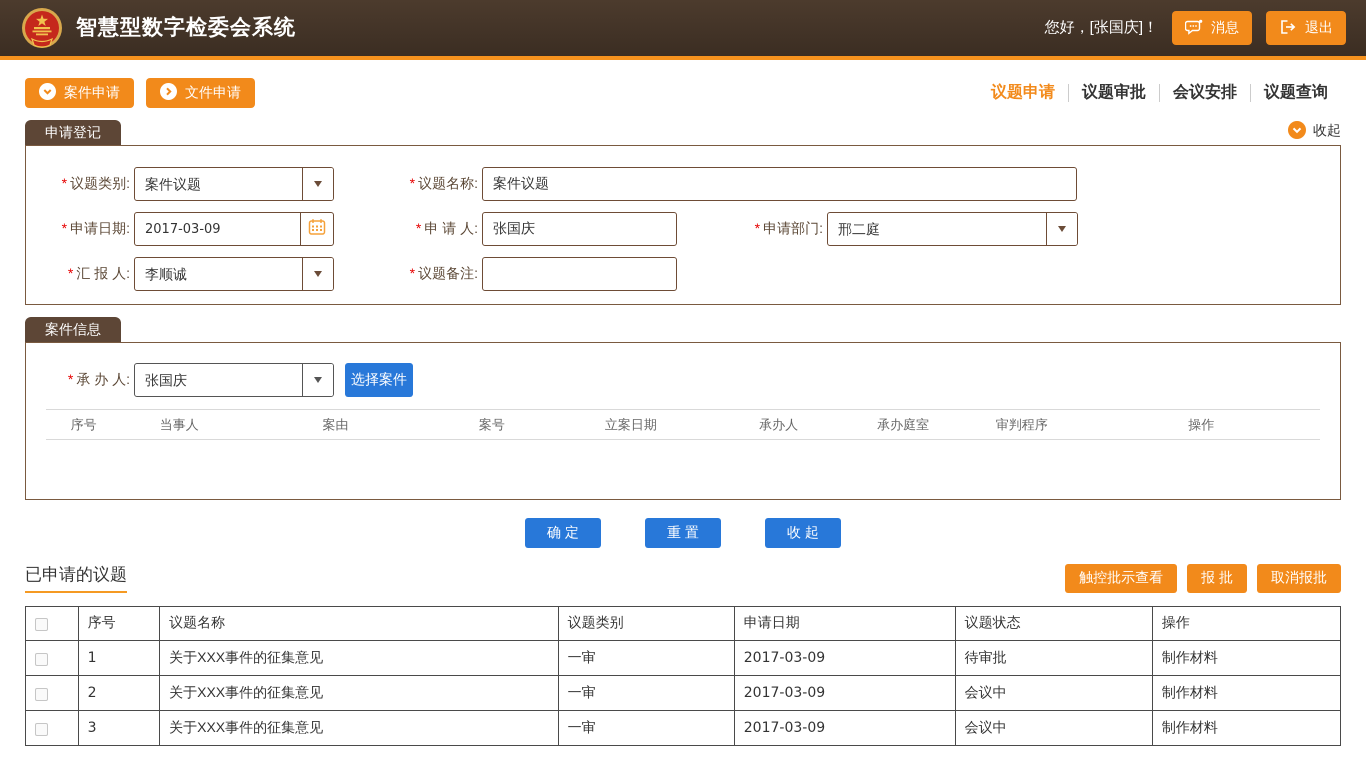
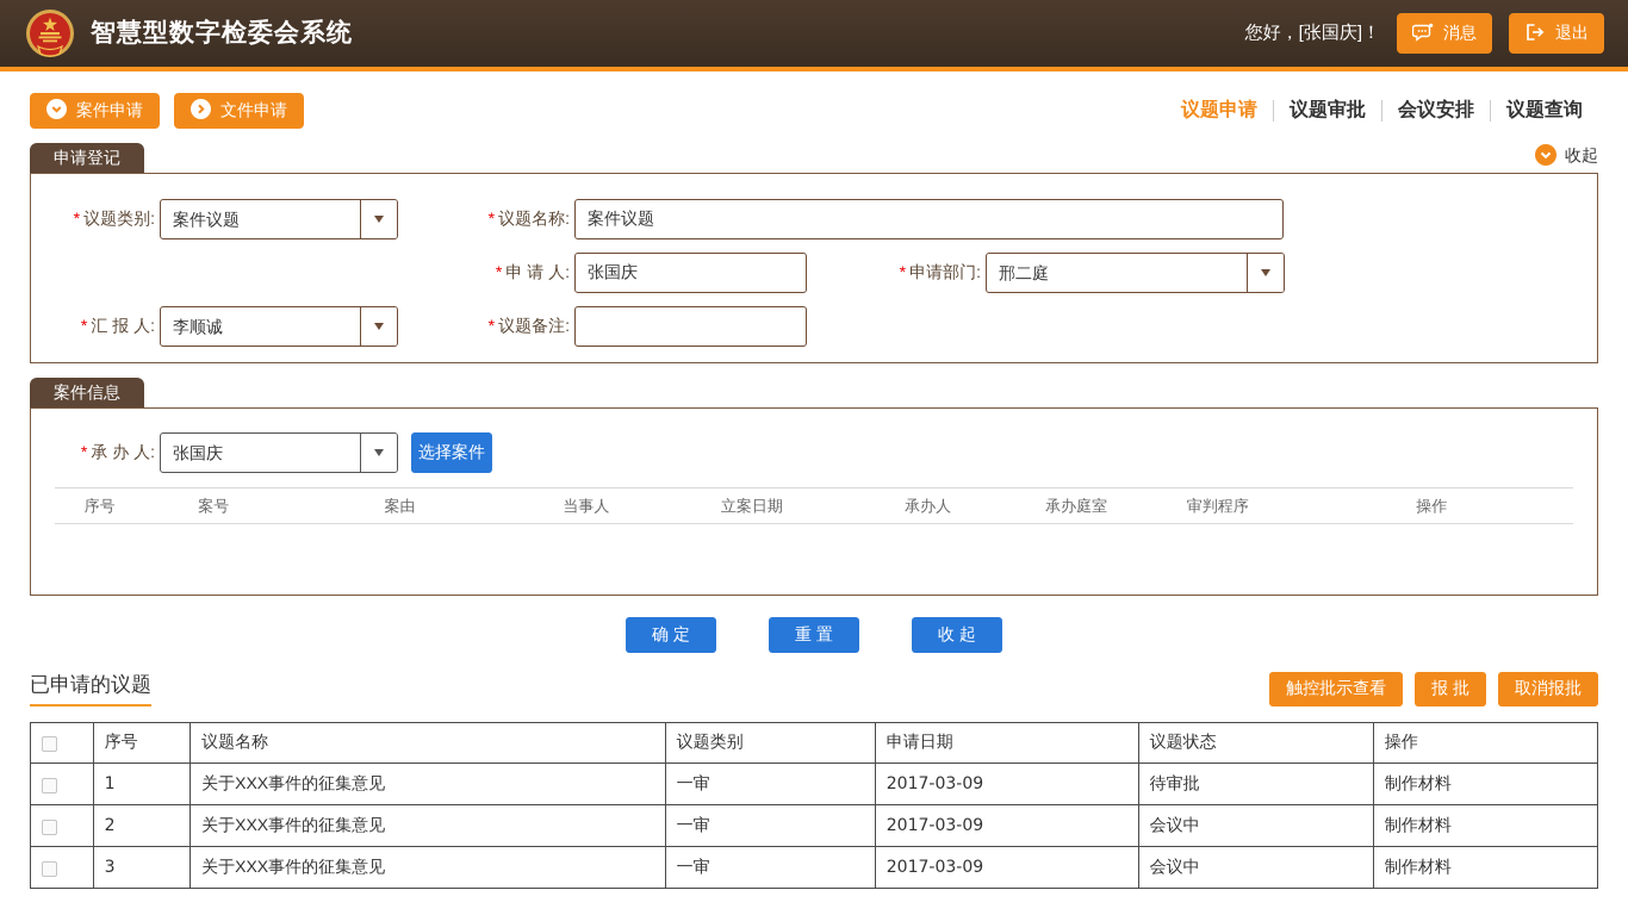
  智慧型数字检委会系统
  您好，[张国庆]！
  消息
  退出
  案件申请
  文件申请
  议题申请
  议题审批
  会议安排
  议题查询
  申请登记
  收起
  * 议题类别:
  案件议题
  * 议题名称:
  案件议题
- * 申请日期:
- 2017-03-09
  * 申 请 人:
  张国庆
  * 申请部门:
  邢二庭
  * 汇 报 人:
  李顺诚
  * 议题备注:
  案件信息
  * 承 办 人:
  张国庆
  选择案件
  序号
- 当事人
+ 案号
  案由
- 案号
+ 当事人
  立案日期
  承办人
  承办庭室
  审判程序
  操作
  确 定
  重 置
  收 起
  已申请的议题
  触控批示查看
  报 批
  取消报批
  	序号	议题名称	议题类别	申请日期	议题状态	操作
  	1	关于XXX事件的征集意见	一审	2017-03-09	待审批	制作材料
  	2	关于XXX事件的征集意见	一审	2017-03-09	会议中	制作材料
  	3	关于XXX事件的征集意见	一审	2017-03-09	会议中	制作材料
